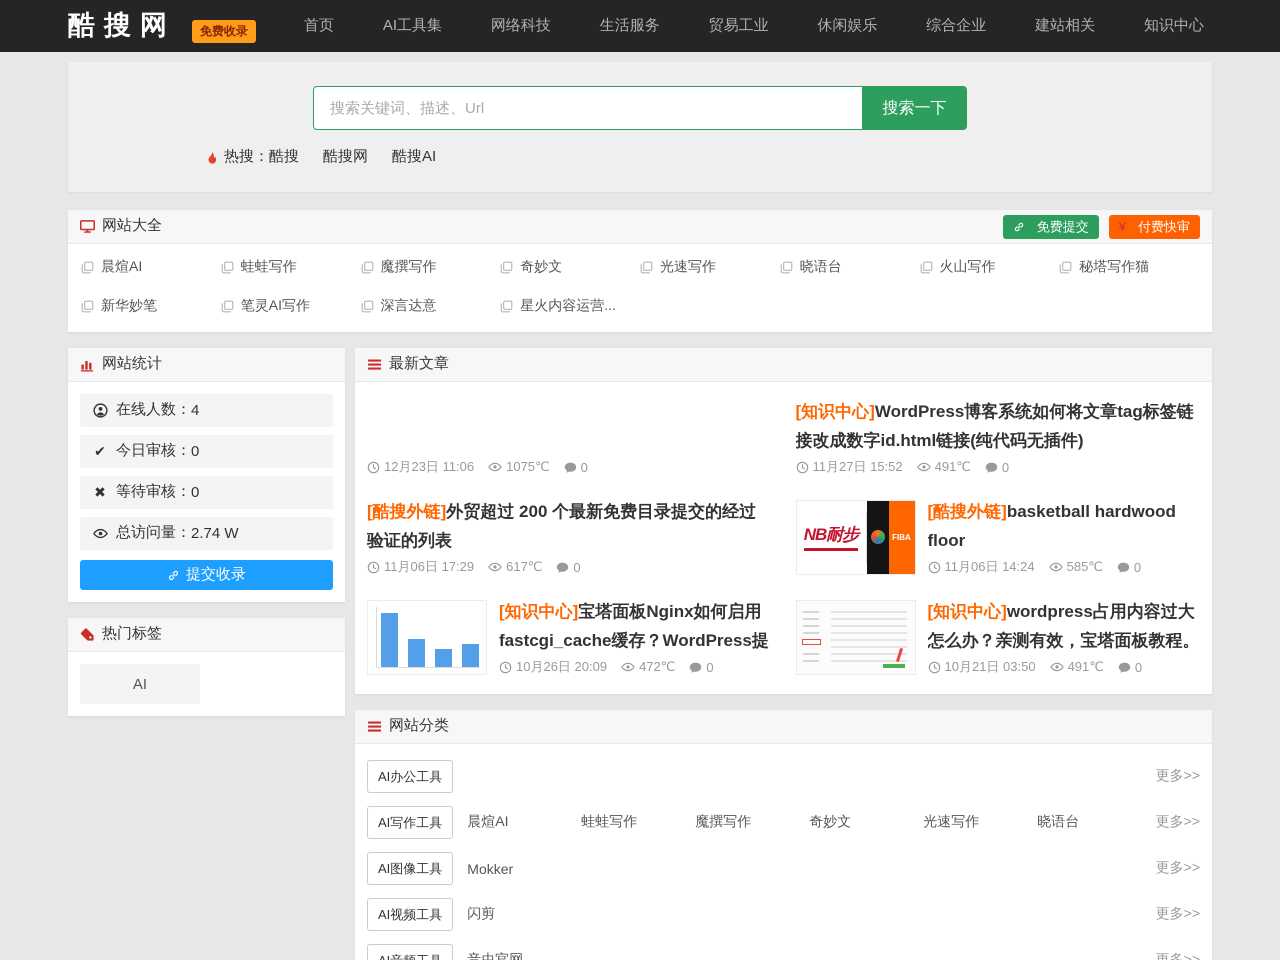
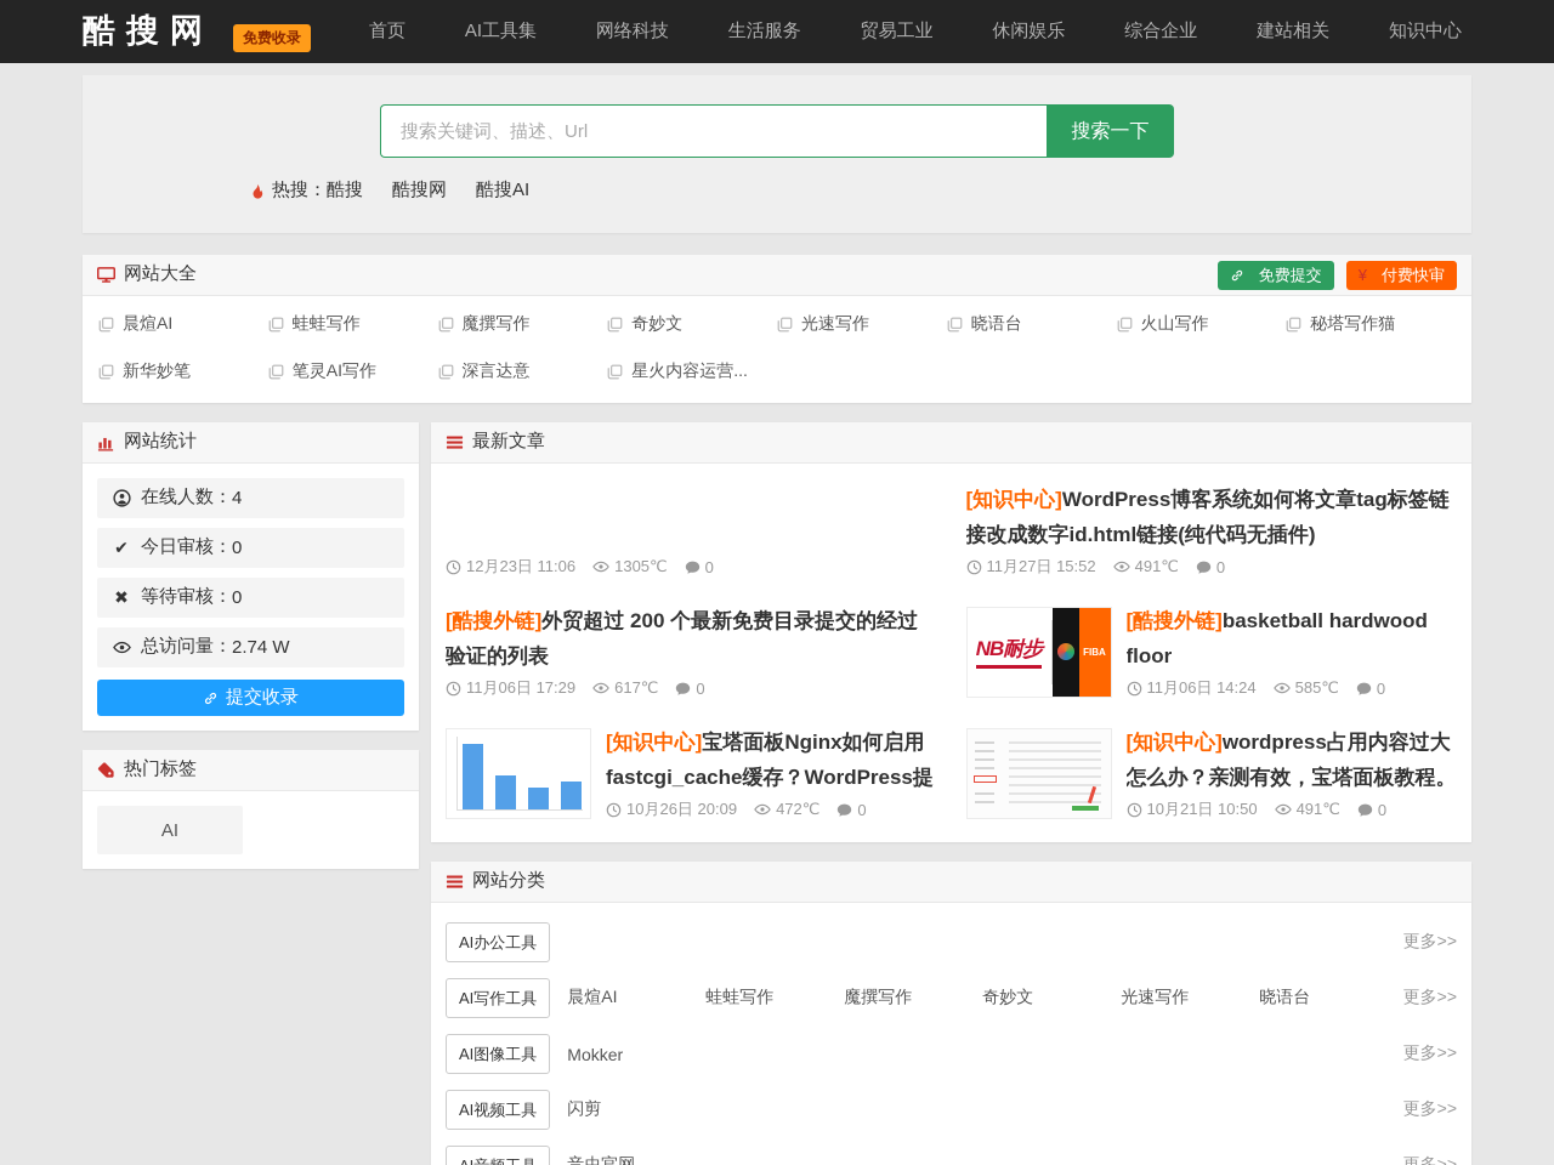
  酷搜网
  免费收录
  首页
  AI工具集
  网络科技
  生活服务
  贸易工业
  休闲娱乐
  综合企业
  建站相关
  知识中心
  搜索关键词、描述、Url
  搜索一下
  热搜：
  酷搜
  酷搜网
  酷搜AI
  网站大全
  免费提交
  ¥
  付费快审
  晨煊AI
  蛙蛙写作
  魔撰写作
  奇妙文
  光速写作
  晓语台
  火山写作
  秘塔写作猫
  新华妙笔
  笔灵AI写作
  深言达意
  星火内容运营...
  网站统计
  在线人数：
  4
  ✔
  今日审核：
  0
  ✖
  等待审核：
  0
  总访问量：
  2.74 W
  提交收录
  热门标签
  AI
  最新文章
  12月23日 11:06
- 1075℃
+ 1305℃
  0
  [知识中心]WordPress博客系统如何将文章tag标签链接改成数字id.html链接(纯代码无插件)
  11月27日 15:52
  491℃
  0
  [酷搜外链]外贸超过 200 个最新免费目录提交的经过验证的列表
  11月06日 17:29
  617℃
  0
  NB耐步
  FIBA
  [酷搜外链]basketball hardwood floor
  11月06日 14:24
  585℃
  0
  [知识中心]宝塔面板Nginx如何启用fastcgi_cache缓存？WordPress提
  10月26日 20:09
  472℃
  0
  [知识中心]wordpress占用内容过大怎么办？亲测有效，宝塔面板教程。
- 10月21日 03:50
+ 10月21日 10:50
  491℃
  0
  网站分类
  AI办公工具
  更多>>
  AI写作工具
  晨煊AI
  蛙蛙写作
  魔撰写作
  奇妙文
  光速写作
  晓语台
  更多>>
  AI图像工具
  Mokker
  更多>>
  AI视频工具
  闪剪
  更多>>
  音虫官网
  更多>>
